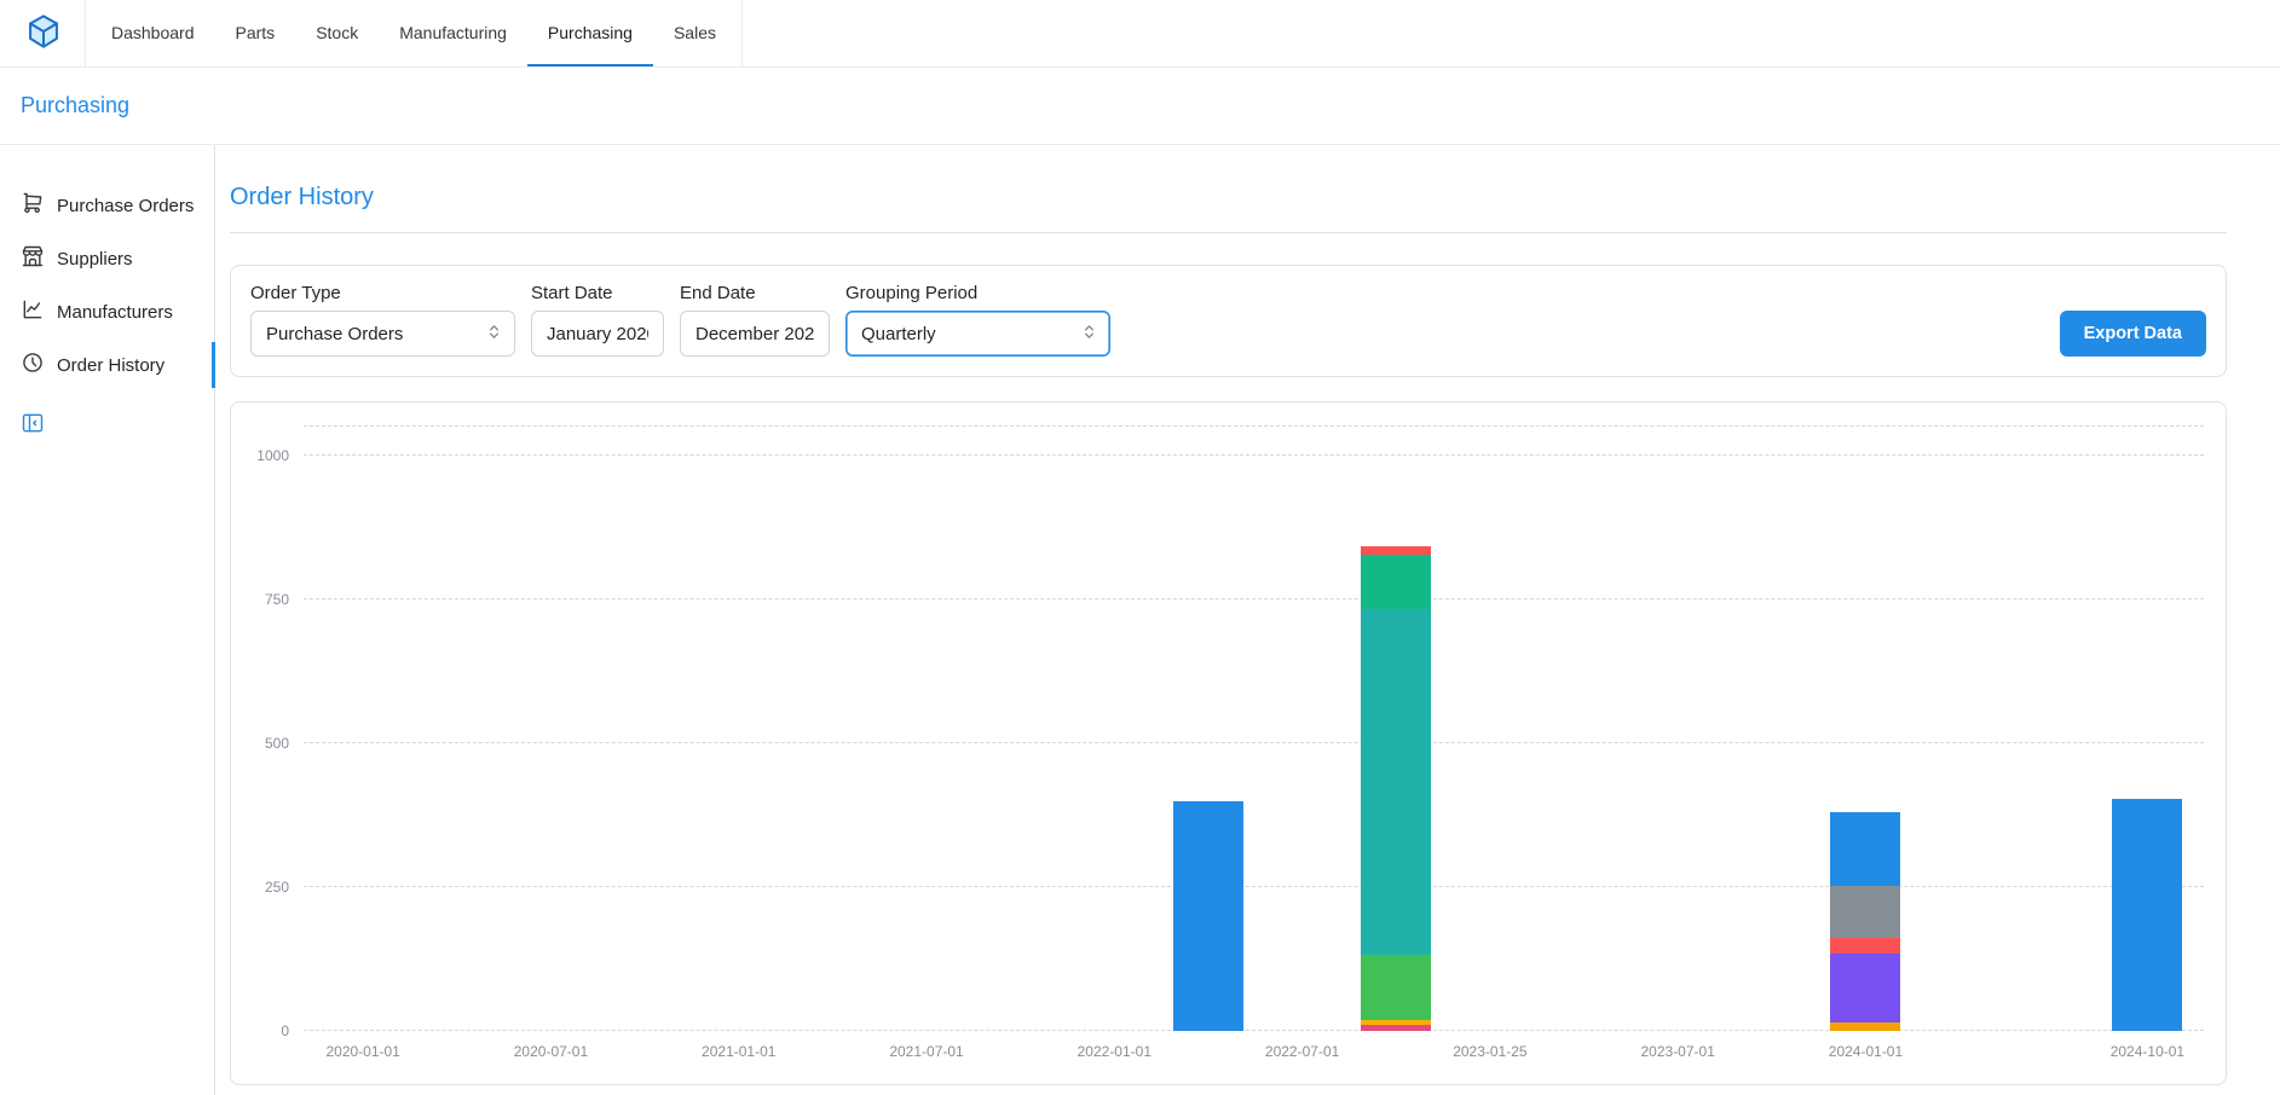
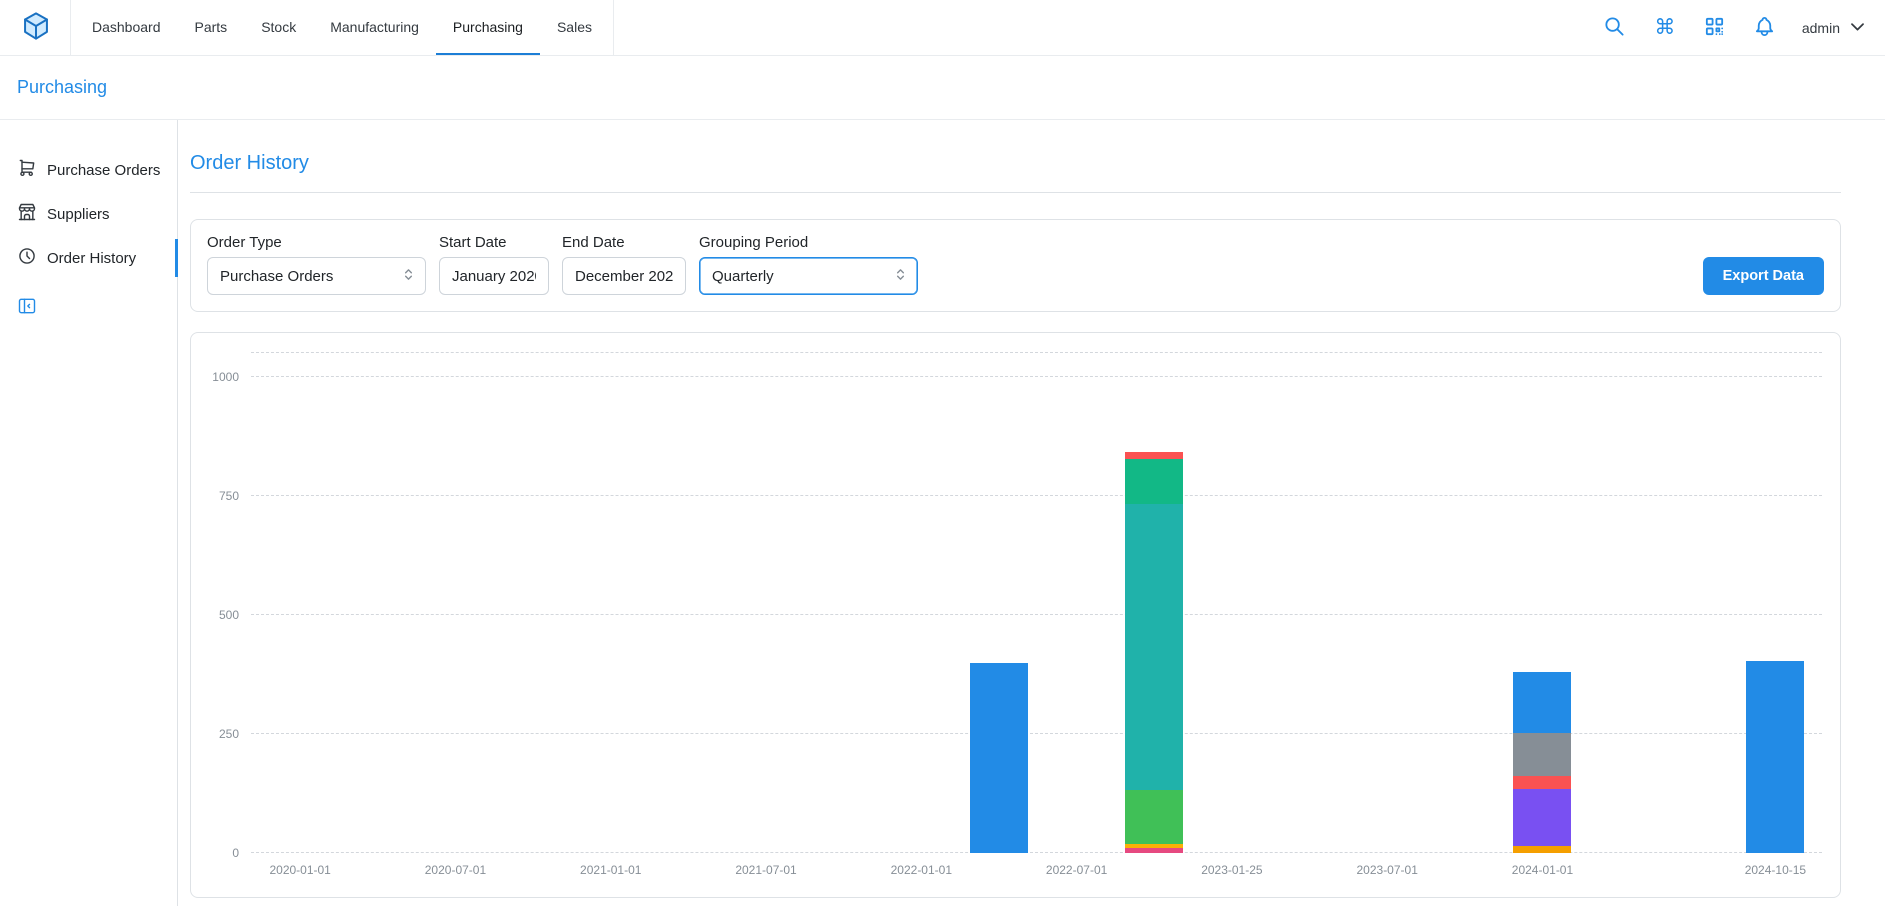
  Dashboard
  Parts
  Stock
  Manufacturing
  Purchasing
  Sales
+ ⌘
+ admin
  Purchasing
  Purchase Orders
  Suppliers
- Manufacturers
  Order History
  Order History
  Order Type
  Purchase Orders
  Start Date
  January 202
  End Date
  December 202
  Grouping Period
  Quarterly
  Export Data
  0
  250
  500
  750
  1000
  2020-01-01
  2020-07-01
  2021-01-01
  2021-07-01
  2022-01-01
  2022-07-01
  2023-01-25
  2023-07-01
  2024-01-01
- 2024-10-01
+ 2024-10-15
